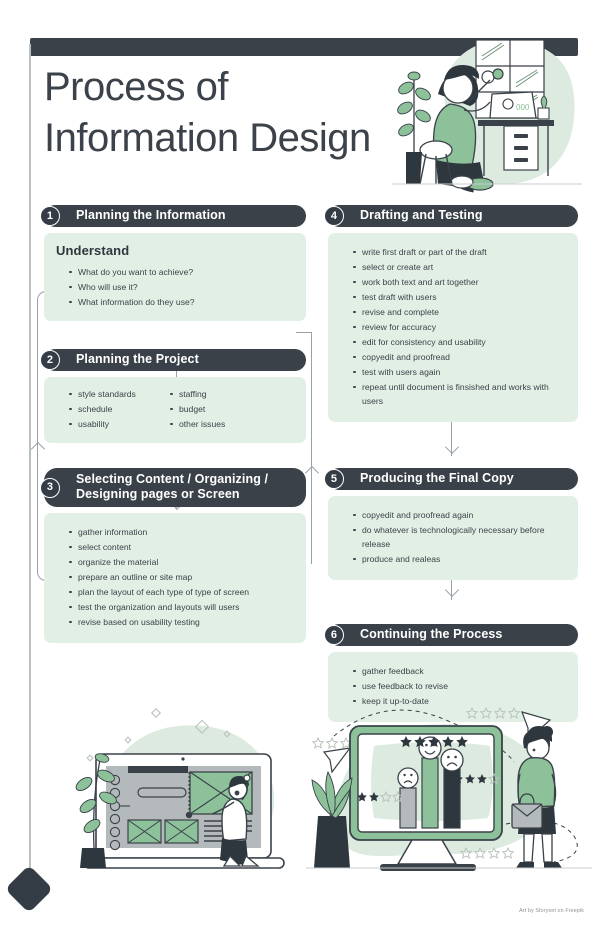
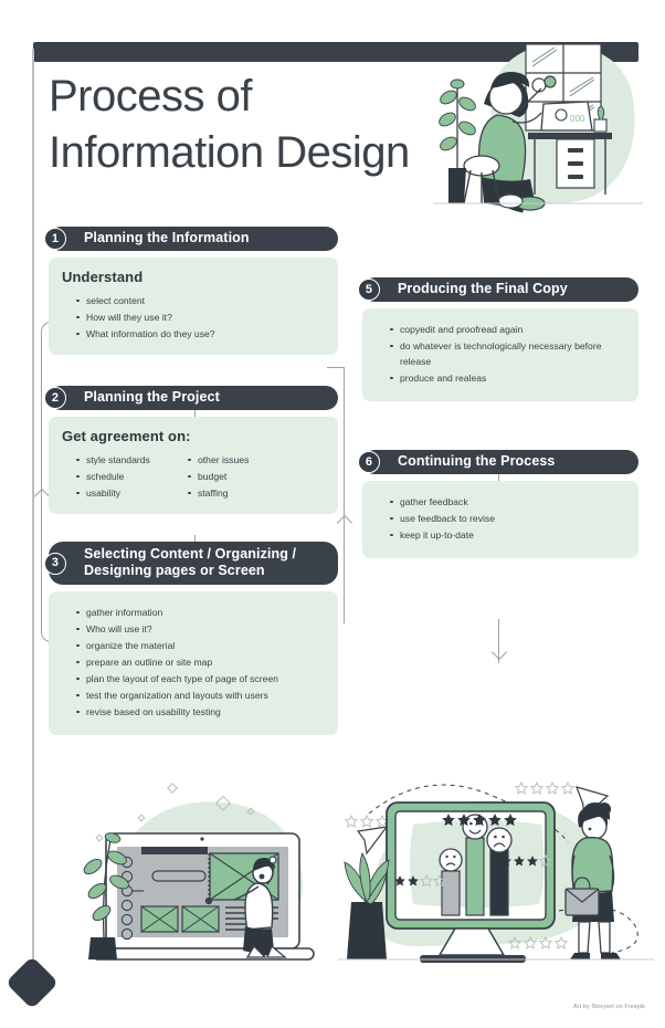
  Process of
  Information Design
  000
  1
  Planning the Information
  Understand
- What do you want to achieve?
- Who will use it?
+ select content
+ How will they use it?
  What information do they use?
  2
  Planning the Project
+ Get agreement on:
  style standards
  schedule
  usability
- staffing
+ other issues
  budget
- other issues
+ staffing
  3
  Selecting Content / Organizing /
  Designing pages or Screen
  gather information
- select content
+ Who will use it?
  organize the material
  prepare an outline or site map
- plan the layout of each type of type of screen
+ plan the layout of each type of page of screen
- test the organization and layouts will users
+ test the organization and layouts with users
  revise based on usability testing
- 4
- Drafting and Testing
- write first draft or part of the draft
- select or create art
- work both text and art together
- test draft with users
- revise and complete
- review for accuracy
- edit for consistency and usability
- copyedit and proofread
- test with users again
- repeat until document is finsished and works with users
  5
  Producing the Final Copy
  copyedit and proofread again
  do whatever is technologically necessary before release
  produce and realeas
  6
  Continuing the Process
  gather feedback
  use feedback to revise
  keep it up-to-date
